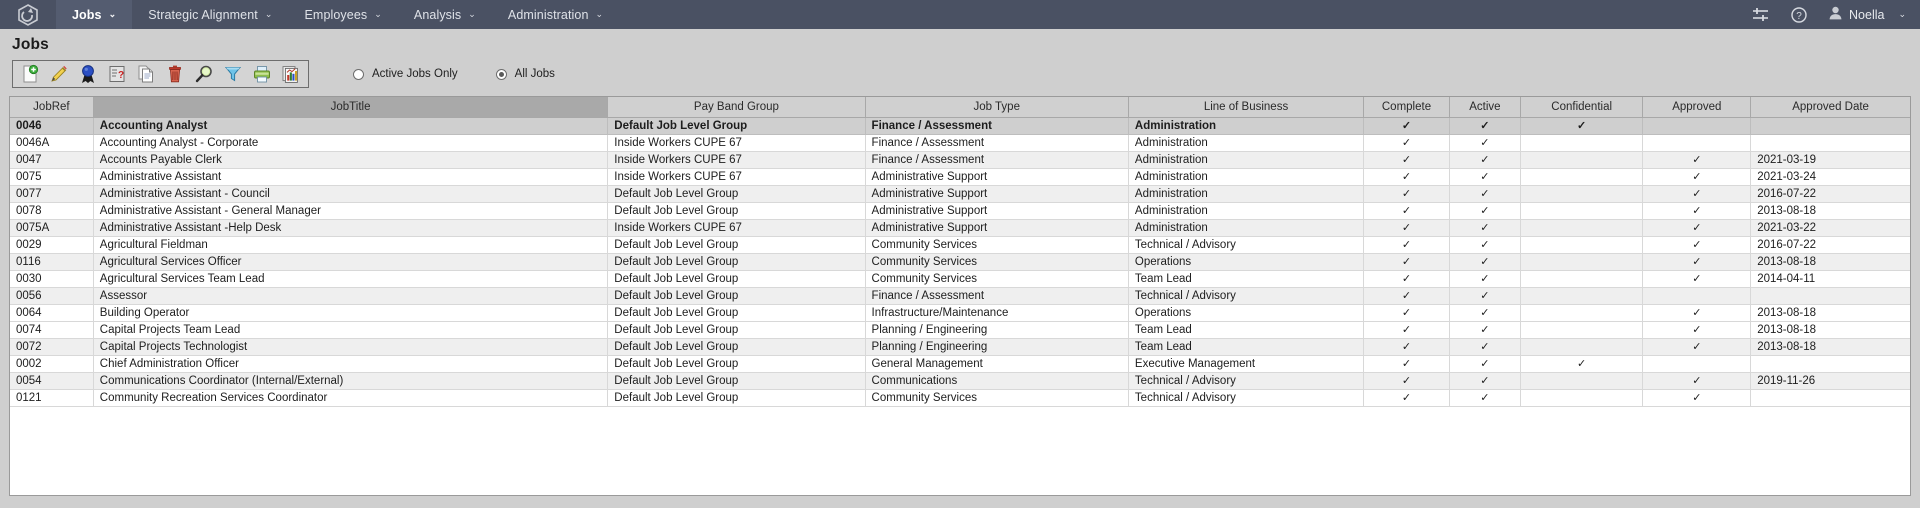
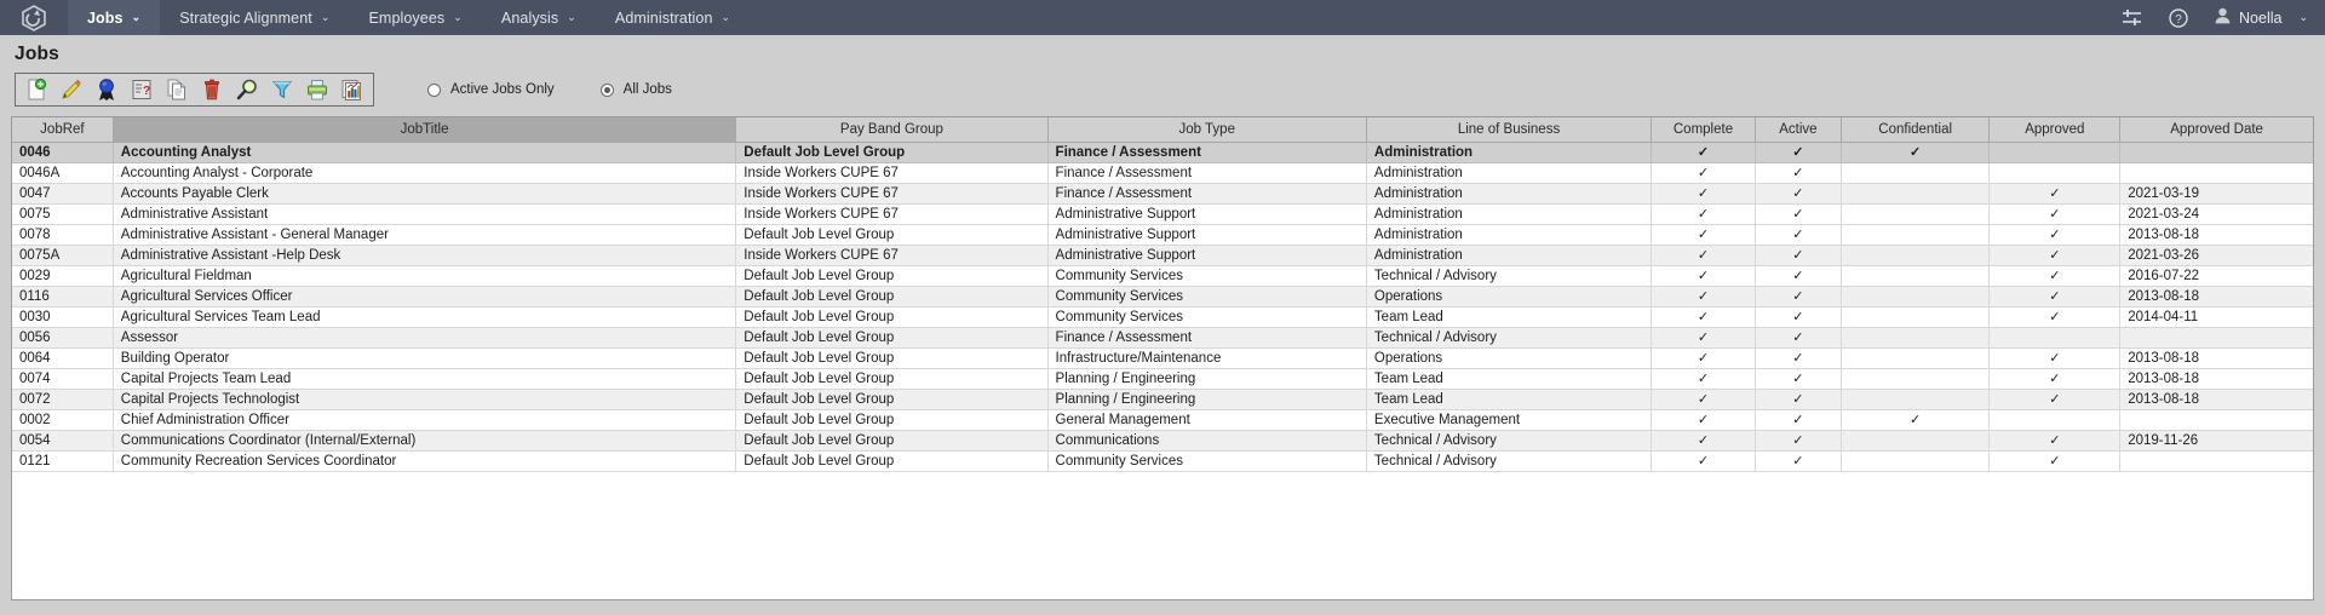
  Jobs
  ⌄
  Strategic Alignment
  ⌄
  Employees
  ⌄
  Analysis
  ⌄
  Administration
  ⌄
  ?
  Noella
  ⌄
  Jobs
  ?
  Active Jobs Only
  All Jobs
  JobRef	JobTitle	Pay Band Group	Job Type	Line of Business	Complete	Active	Confidential	Approved	Approved Date
  0046	Accounting Analyst	Default Job Level Group	Finance / Assessment	Administration	✓	✓	✓
  0046A	Accounting Analyst - Corporate	Inside Workers CUPE 67	Finance / Assessment	Administration	✓	✓
  0047	Accounts Payable Clerk	Inside Workers CUPE 67	Finance / Assessment	Administration	✓	✓		✓	2021-03-19
  0075	Administrative Assistant	Inside Workers CUPE 67	Administrative Support	Administration	✓	✓		✓	2021-03-24
- 0077	Administrative Assistant - Council	Default Job Level Group	Administrative Support	Administration	✓	✓		✓	2016-07-22
  0078	Administrative Assistant - General Manager	Default Job Level Group	Administrative Support	Administration	✓	✓		✓	2013-08-18
- 0075A	Administrative Assistant -Help Desk	Inside Workers CUPE 67	Administrative Support	Administration	✓	✓		✓	2021-03-22
+ 0075A	Administrative Assistant -Help Desk	Inside Workers CUPE 67	Administrative Support	Administration	✓	✓		✓	2021-03-26
  0029	Agricultural Fieldman	Default Job Level Group	Community Services	Technical / Advisory	✓	✓		✓	2016-07-22
  0116	Agricultural Services Officer	Default Job Level Group	Community Services	Operations	✓	✓		✓	2013-08-18
  0030	Agricultural Services Team Lead	Default Job Level Group	Community Services	Team Lead	✓	✓		✓	2014-04-11
  0056	Assessor	Default Job Level Group	Finance / Assessment	Technical / Advisory	✓	✓
  0064	Building Operator	Default Job Level Group	Infrastructure/Maintenance	Operations	✓	✓		✓	2013-08-18
  0074	Capital Projects Team Lead	Default Job Level Group	Planning / Engineering	Team Lead	✓	✓		✓	2013-08-18
  0072	Capital Projects Technologist	Default Job Level Group	Planning / Engineering	Team Lead	✓	✓		✓	2013-08-18
  0002	Chief Administration Officer	Default Job Level Group	General Management	Executive Management	✓	✓	✓
  0054	Communications Coordinator (Internal/External)	Default Job Level Group	Communications	Technical / Advisory	✓	✓		✓	2019-11-26
  0121	Community Recreation Services Coordinator	Default Job Level Group	Community Services	Technical / Advisory	✓	✓		✓
